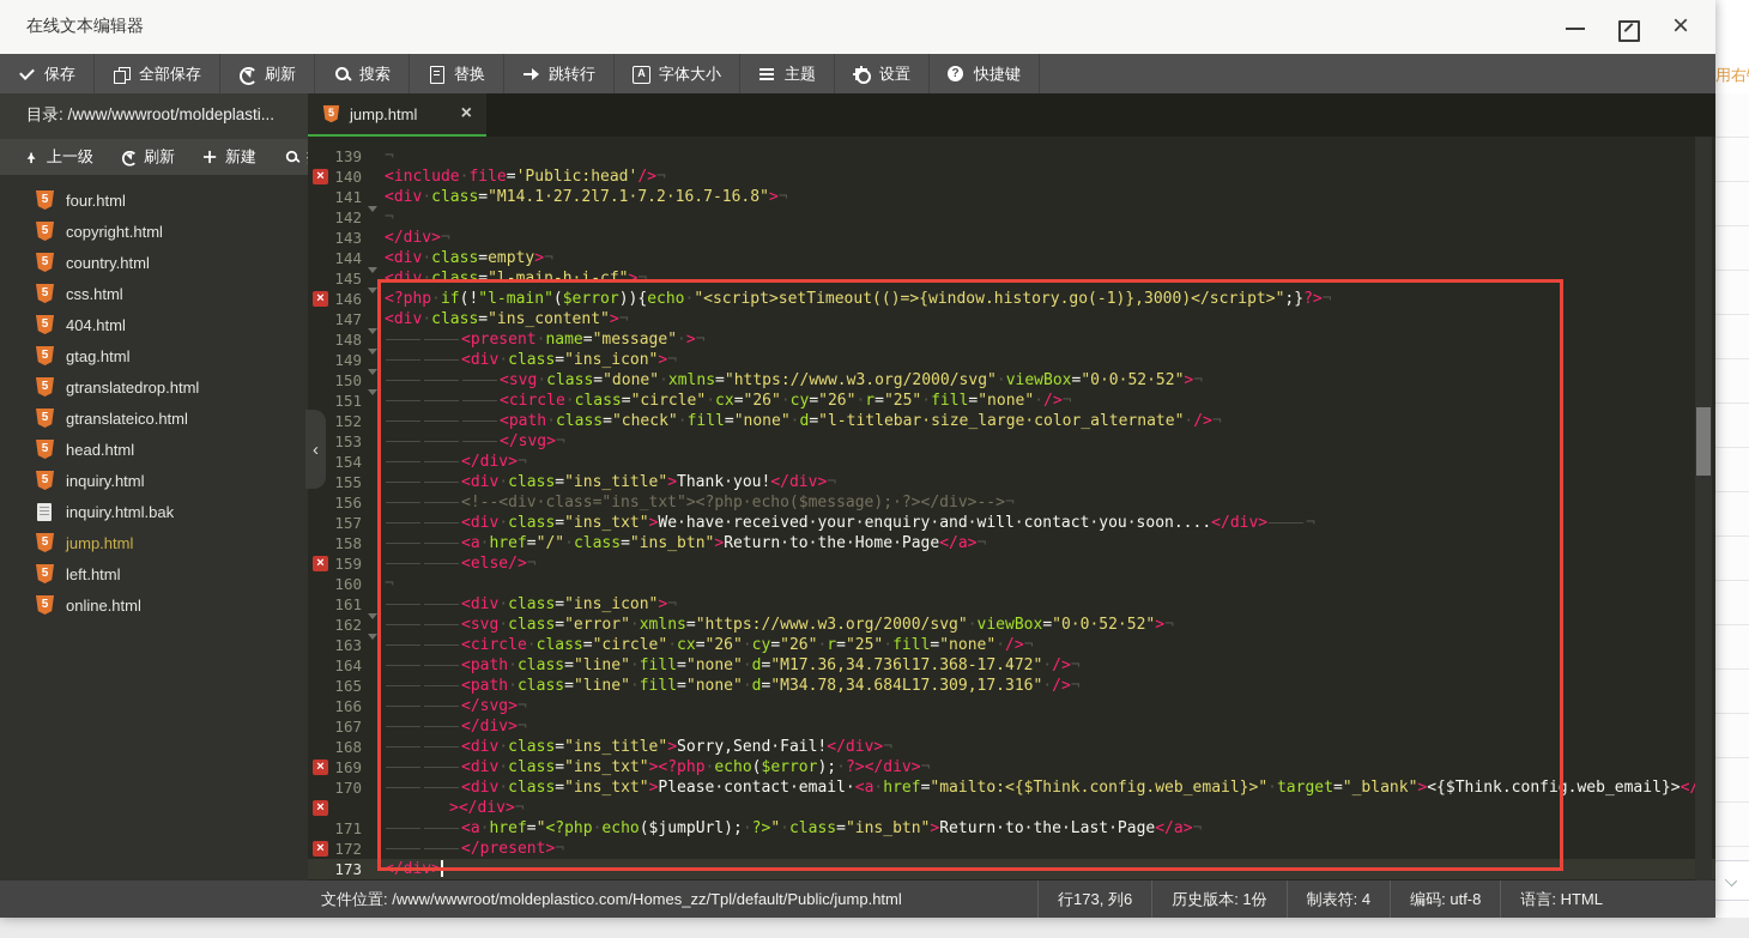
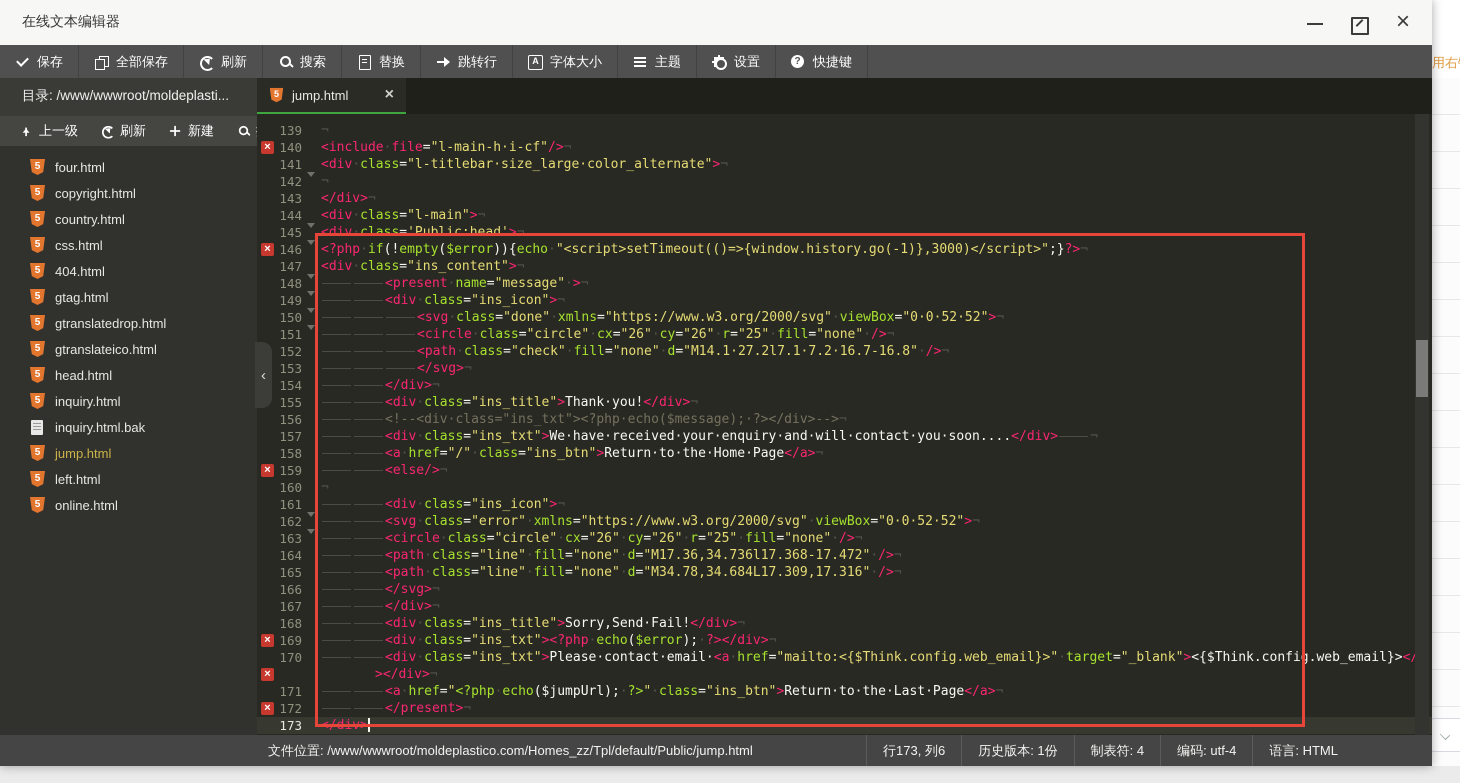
  在线文本编辑器
  ×
  保存
  全部保存
  刷新
  搜索
  替换
  跳转行
  字体大小
  主题
  设置
  快捷键
  目录: /www/wwwroot/moldeplasti...
  上一级
  刷新
  新建
  four.html
  copyright.html
  country.html
  css.html
  404.html
  gtag.html
  gtranslatedrop.html
  gtranslateico.html
  head.html
  inquiry.html
  inquiry.html.bak
  jump.html
  left.html
  online.html
  jump.html
  ×
  139
  ¬
  ×
  140
- <include·file='Public:head'/>¬
+ <include·file="l-main-h·i-cf"/>¬
  141
- <div·class="M14.1·27.2l7.1·7.2·16.7-16.8">¬
+ <div·class="l-titlebar·size_large·color_alternate">¬
  142
  ¬
  143
  </div>¬
  144
- <div·class=empty>¬
+ <div·class="l-main">¬
  145
- <div·class="l-main-h·i-cf">¬
+ <div·class='Public:head'>¬
  ×
  146
- <?php·if(!"l-main"($error)){echo·"<script>setTimeout(()=>{window.history.go(-1)},3000)</script>";}?>¬
+ <?php·if(!empty($error)){echo·"<script>setTimeout(()=>{window.history.go(-1)},3000)</script>";}?>¬
  147
  <div·class="ins_content">¬
  148
  <present·name="message"·>¬
  149
  <div·class="ins_icon">¬
  150
  <svg·class="done"·xmlns="https://www.w3.org/2000/svg"·viewBox="0·0·52·52">¬
  151
  <circle·class="circle"·cx="26"·cy="26"·r="25"·fill="none"·/>¬
  152
- <path·class="check"·fill="none"·d="l-titlebar·size_large·color_alternate"·/>¬
+ <path·class="check"·fill="none"·d="M14.1·27.2l7.1·7.2·16.7-16.8"·/>¬
  153
  </svg>¬
  154
  </div>¬
  155
  <div·class="ins_title">Thank·you!</div>¬
  156
  <!--<div·class="ins_txt"><?php·echo($message);·?></div>-->¬
  157
  <div·class="ins_txt">We·have·received·your·enquiry·and·will·contact·you·soon....</div> ¬
  158
  <a·href="/"·class="ins_btn">Return·to·the·Home·Page</a>¬
  ×
  159
  <else/>¬
  160
  ¬
  161
  <div·class="ins_icon">¬
  162
  <svg·class="error"·xmlns="https://www.w3.org/2000/svg"·viewBox="0·0·52·52">¬
  163
  <circle·class="circle"·cx="26"·cy="26"·r="25"·fill="none"·/>¬
  164
  <path·class="line"·fill="none"·d="M17.36,34.736l17.368-17.472"·/>¬
  165
  <path·class="line"·fill="none"·d="M34.78,34.684L17.309,17.316"·/>¬
  166
  </svg>¬
  167
  </div>¬
  168
  <div·class="ins_title">Sorry,Send·Fail!</div>¬
  ×
  169
  <div·class="ins_txt"><?php·echo($error);·?></div>¬
  170
  <div·class="ins_txt">Please·contact·email·<a·href="mailto:<{$Think.config.web_email}>"·target="_blank"><{$Think.config.web_email}><
  ×
  ></div>¬
  171
  <a·href="<?php·echo($jumpUrl);·?>"·class="ins_btn">Return·to·the·Last·Page</a>¬
  ×
  172
  </present>¬
  173
  </div>
  ‹
  文件位置: /www/wwwroot/moldeplastico.com/Homes_zz/Tpl/default/Public/jump.html
  行173, 列6
  历史版本: 1份
  制表符: 4
- 编码: utf-8
+ 编码: utf-4
  语言: HTML
